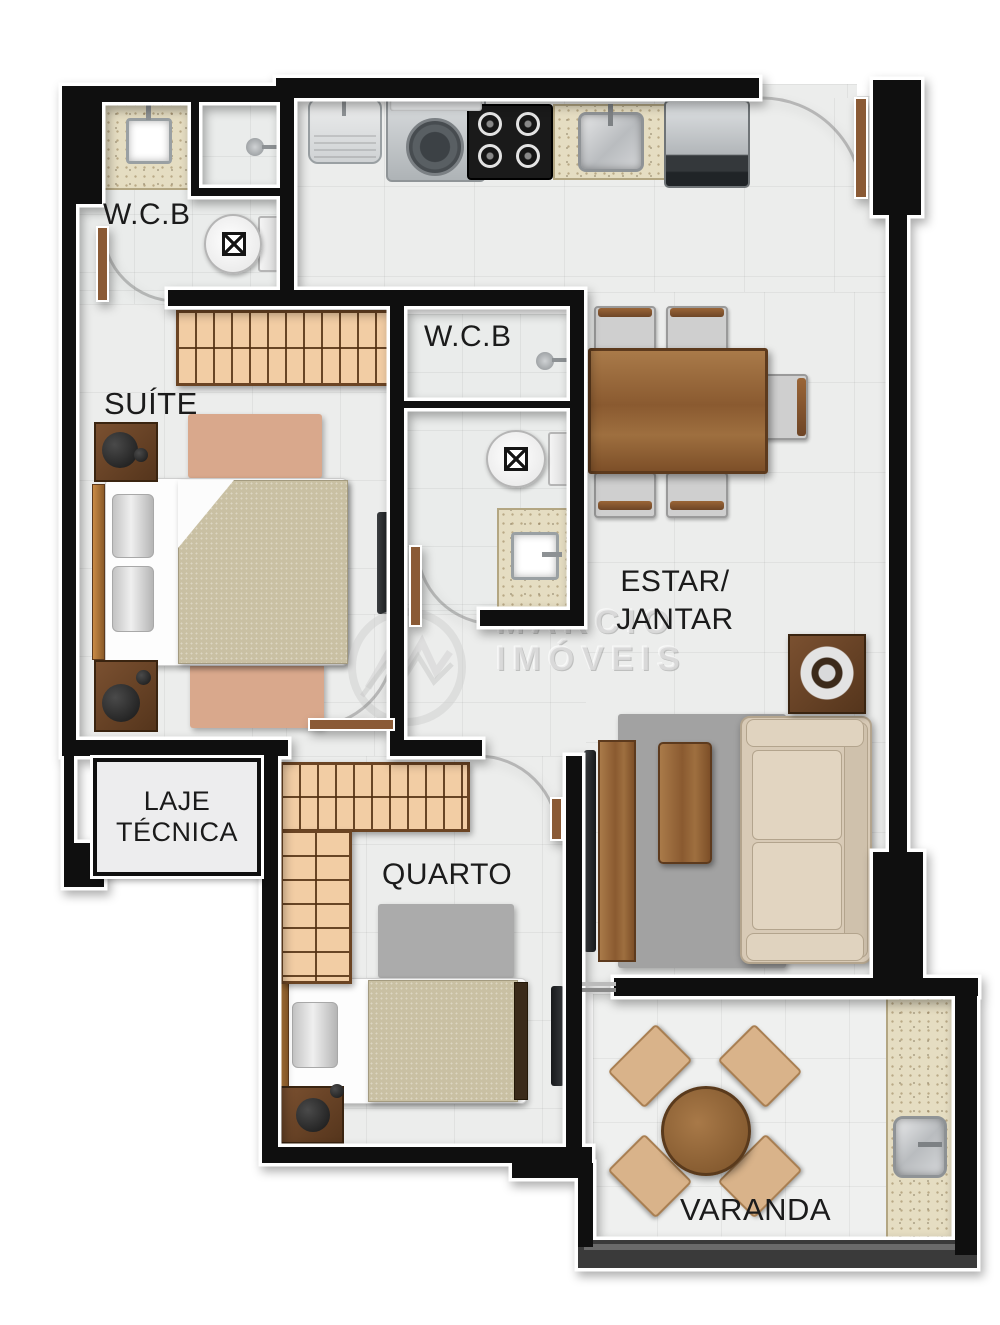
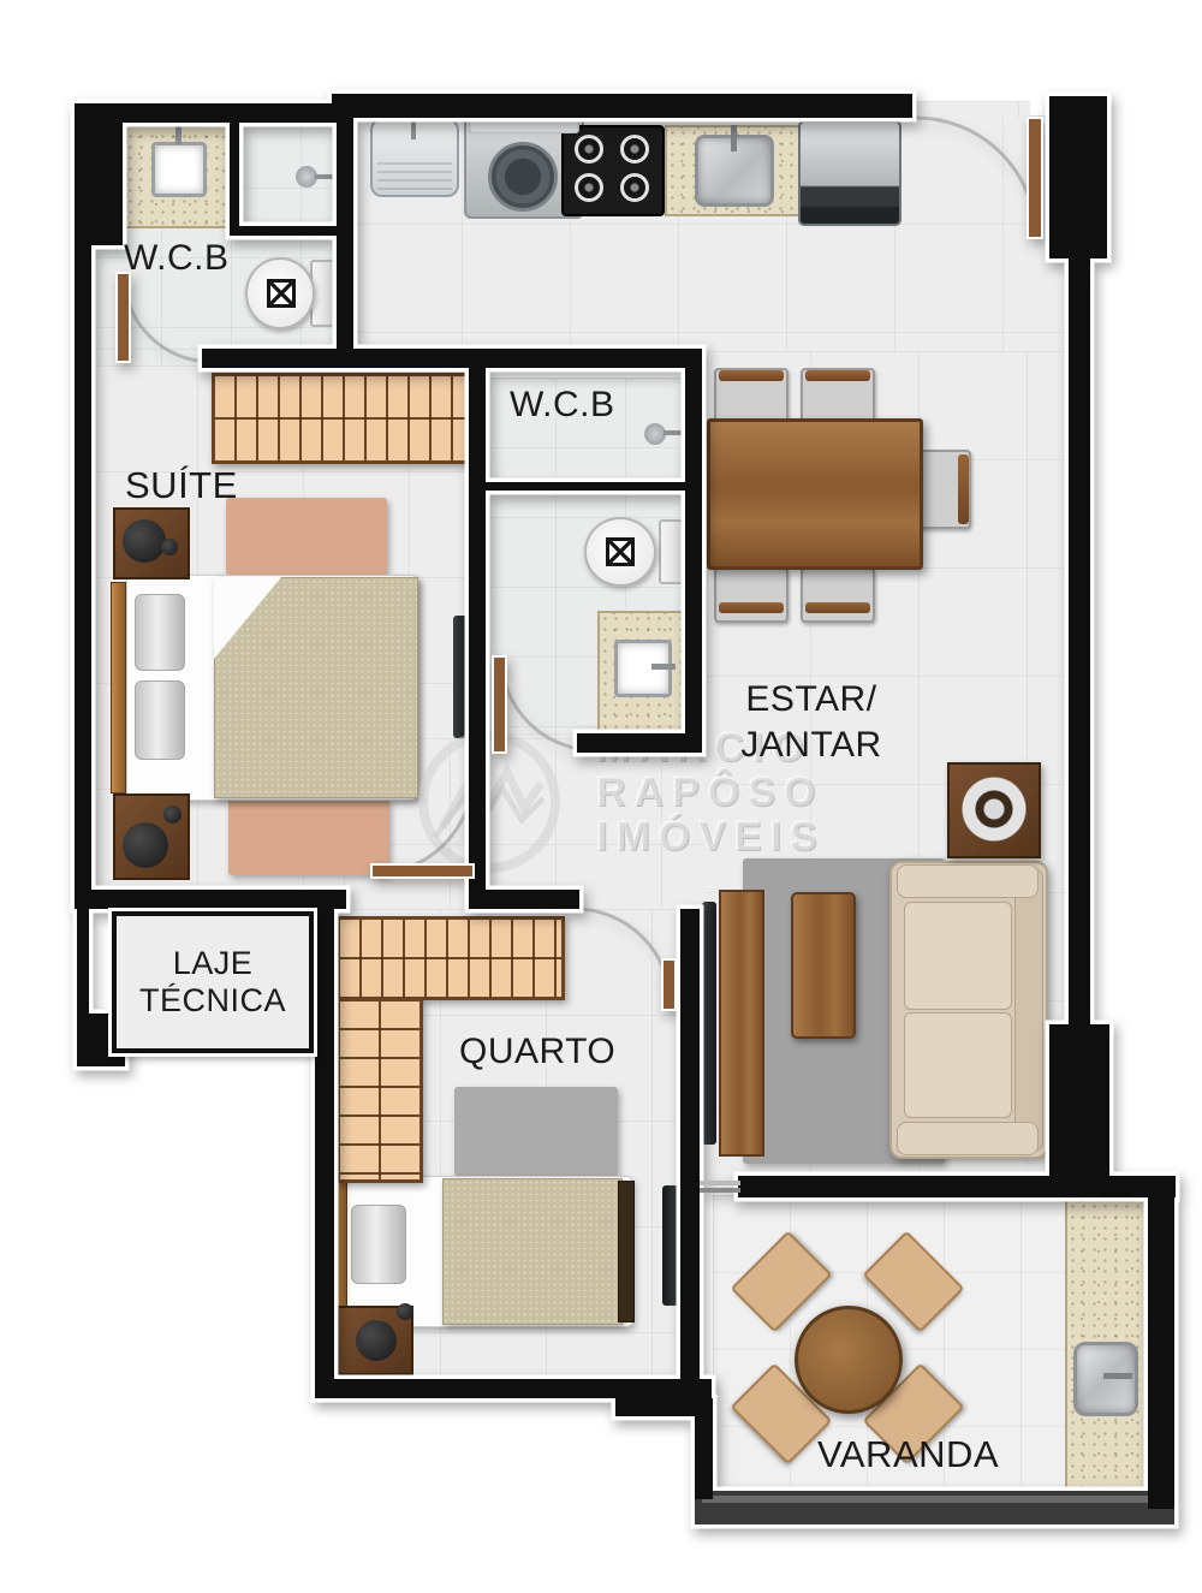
  LAJE
  TÉCNICA
+ RAPÔSO
  IMÓVEIS
  W.C.B
  W.C.B
  SUÍTE
  ESTAR/
  JANTAR
  QUARTO
  VARANDA
